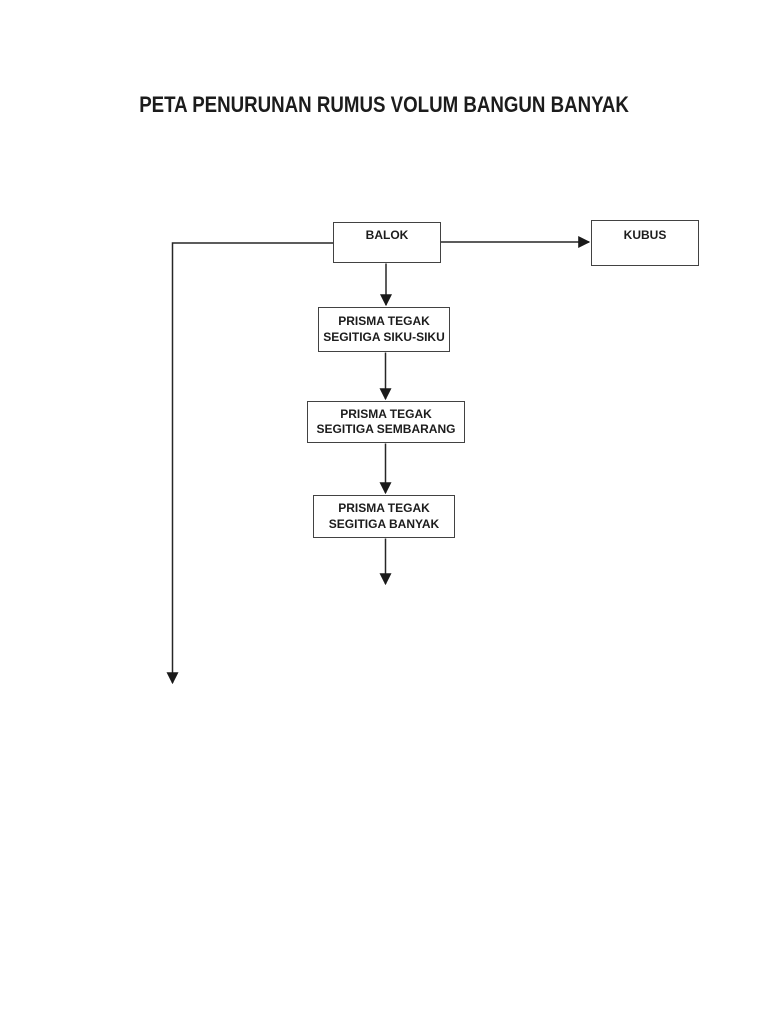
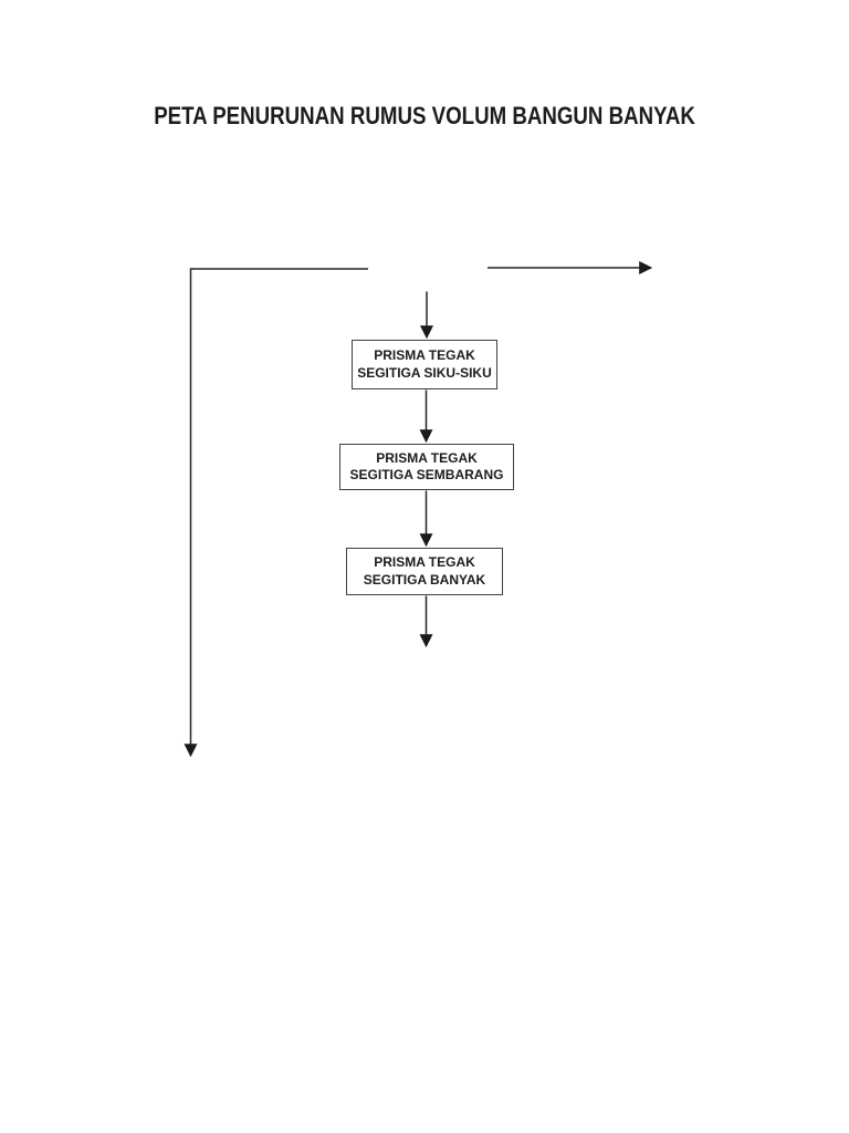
  PETA PENURUNAN RUMUS VOLUM BANGUN BANYAK
- BALOK
- KUBUS
  PRISMA TEGAK
  SEGITIGA SIKU-SIKU
  PRISMA TEGAK
  SEGITIGA SEMBARANG
  PRISMA TEGAK
  SEGITIGA BANYAK
